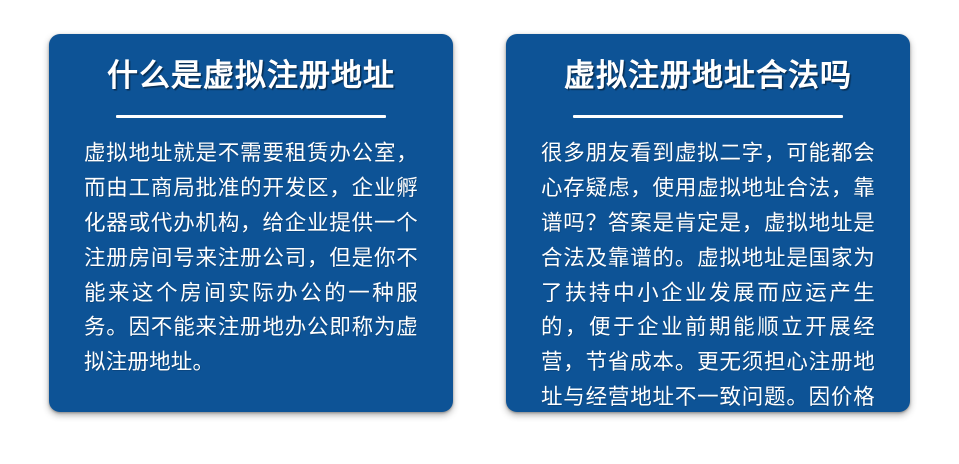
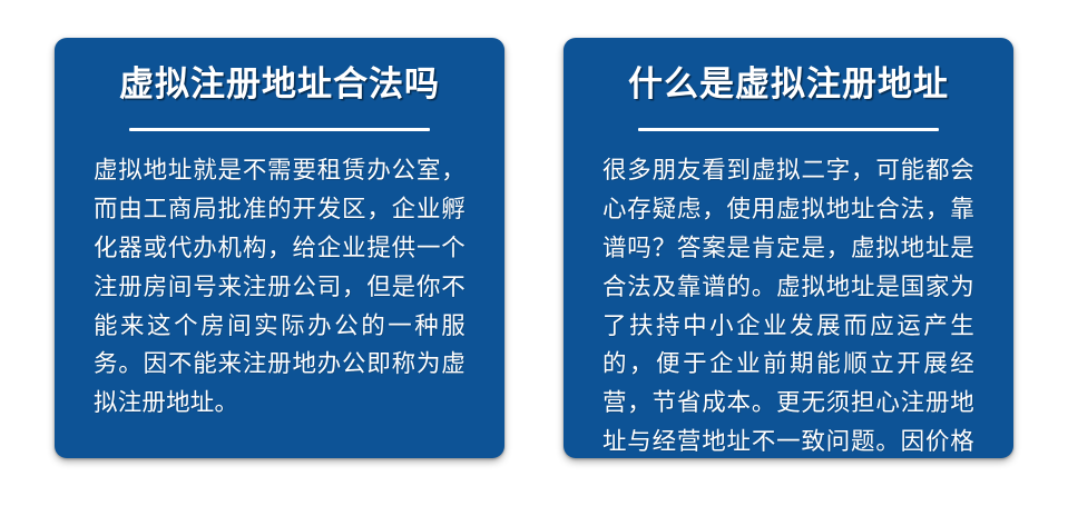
- 什么是虚拟注册地址
+ 虚拟注册地址合法吗
  虚拟地址就是不需要租赁办公室，而由工商局批准的开发区，企业孵化器或代办机构，给企业提供一个注册房间号来注册公司，但是你不能来这个房间实际办公的一种服务。因不能来注册地办公即称为虚拟注册地址。
- 虚拟注册地址合法吗
+ 什么是虚拟注册地址
  很多朋友看到虚拟二字，可能都会心存疑虑，使用虚拟地址合法，靠谱吗？答案是肯定是，虚拟地址是合法及靠谱的。虚拟地址是国家为了扶持中小企业发展而应运产生的，便于企业前期能顺立开展经营，节省成本。更无须担心注册地址与经营地址不一致问题。因价格
